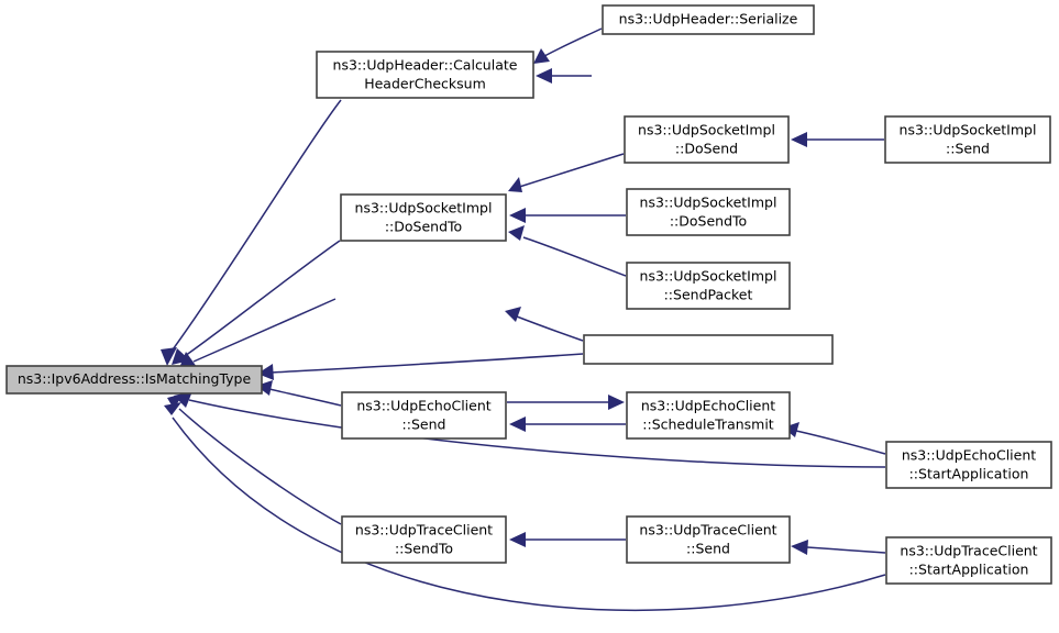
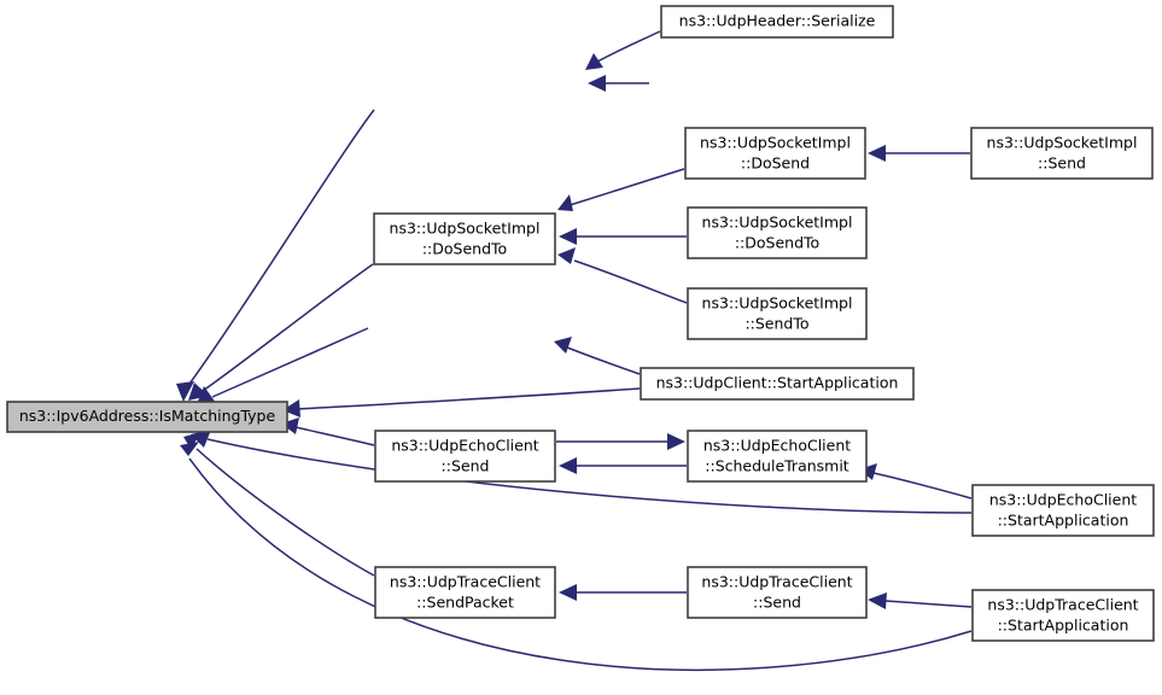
  ns3::Ipv6Address::IsMatchingType
- ns3::UdpHeader::Calculate
- HeaderChecksum
  ns3::UdpHeader::Serialize
  ns3::UdpSocketImpl
  ::DoSend
  ns3::UdpSocketImpl
  ::Send
  ns3::UdpSocketImpl
  ::DoSendTo
  ns3::UdpSocketImpl
  ::DoSendTo
  ns3::UdpSocketImpl
- ::SendPacket
+ ::SendTo
+ ns3::UdpClient::StartApplication
  ns3::UdpEchoClient
  ::Send
  ns3::UdpEchoClient
  ::ScheduleTransmit
  ns3::UdpEchoClient
  ::StartApplication
  ns3::UdpTraceClient
- ::SendTo
+ ::SendPacket
  ns3::UdpTraceClient
  ::Send
  ns3::UdpTraceClient
  ::StartApplication
